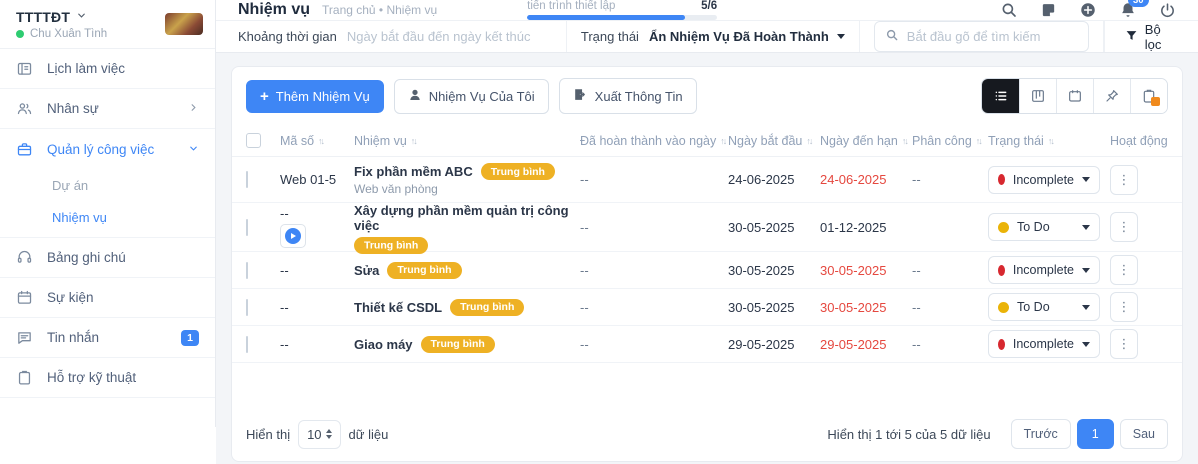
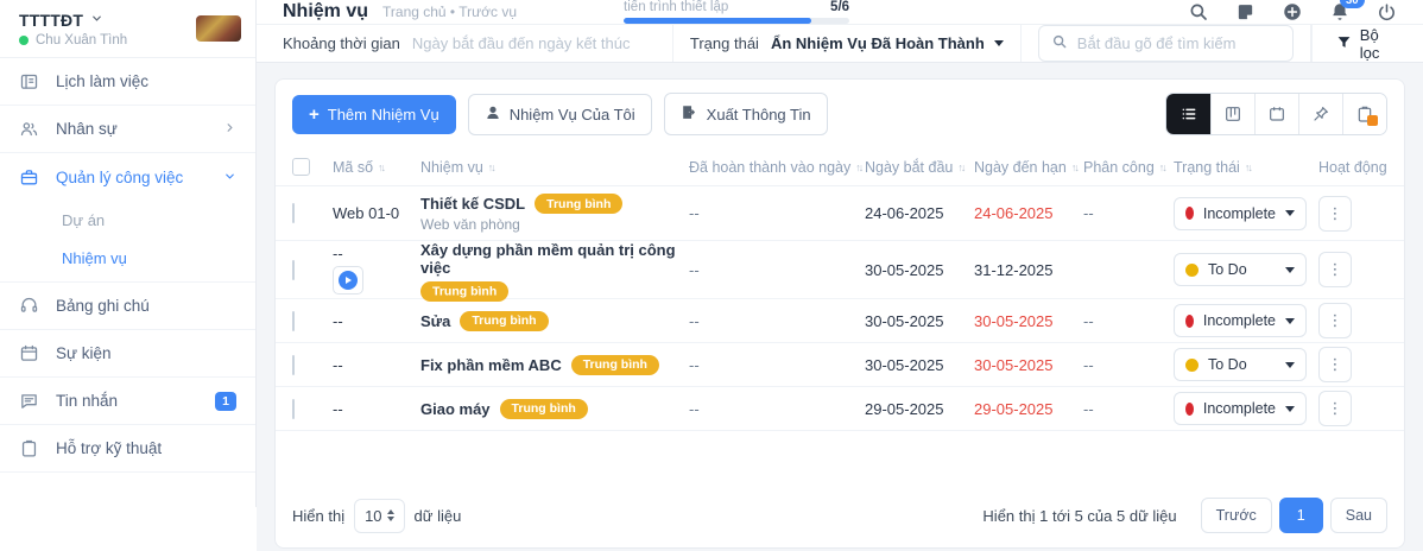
  TTTTĐT
  Chu Xuân Tình
  Lịch làm việc
  Nhân sự
  Quản lý công việc
  Dự án
  Nhiệm vụ
  Bảng ghi chú
  Sự kiện
  Tin nhắn
  1
  Hỗ trợ kỹ thuật
  Nhiệm vụ
- Trang chủ • Nhiệm vụ
+ Trang chủ • Trước vụ
  tiến trình thiết lập
  5/6
  30
  Khoảng thời gian
  Ngày bắt đầu đến ngày kết thúc
  Trạng thái
  Ẩn Nhiệm Vụ Đã Hoàn Thành
  Bắt đầu gõ để tìm kiếm
  Bộ lọc
  +
  Thêm Nhiệm Vụ
  Nhiệm Vụ Của Tôi
  Xuất Thông Tin
  Mã số
  Nhiệm vụ
  Đã hoàn thành vào ngày
  Ngày bắt đầu
  Ngày đến hạn
  Phân công
  Trạng thái
  Hoạt động
- Web 01-5
+ Web 01-0
- Fix phần mềm ABC
+ Thiết kế CSDL
  Trung bình
  Web văn phòng
  --
  24-06-2025
  24-06-2025
  --
  Incomplete
  ⋮
  --
  Xây dựng phần mềm quản trị công việc
  Trung bình
  --
  30-05-2025
- 01-12-2025
+ 31-12-2025
  To Do
  ⋮
  --
  Sửa
  Trung bình
  --
  30-05-2025
  30-05-2025
  --
  Incomplete
  ⋮
  --
- Thiết kế CSDL
+ Fix phần mềm ABC
  Trung bình
  --
  30-05-2025
  30-05-2025
  --
  To Do
  ⋮
  --
  Giao máy
  Trung bình
  --
  29-05-2025
  29-05-2025
  --
  Incomplete
  ⋮
  Hiển thị
  10
  dữ liệu
  Hiển thị 1 tới 5 của 5 dữ liệu
  Trước
  1
  Sau
